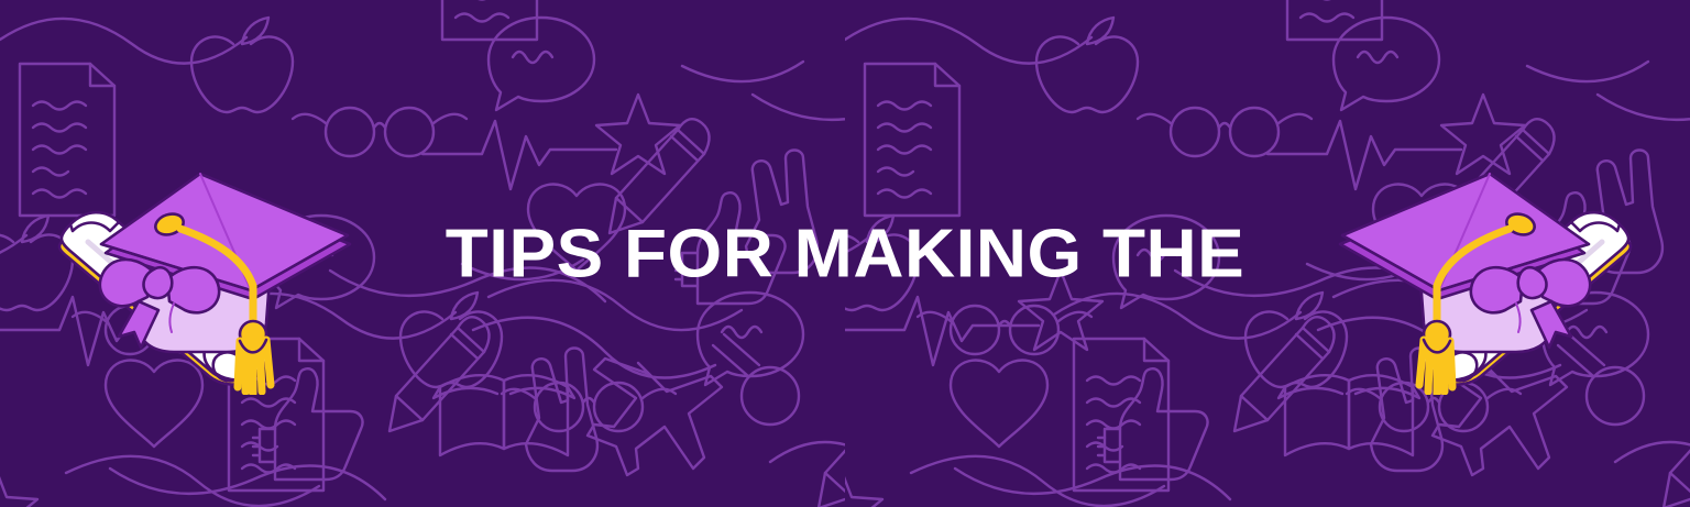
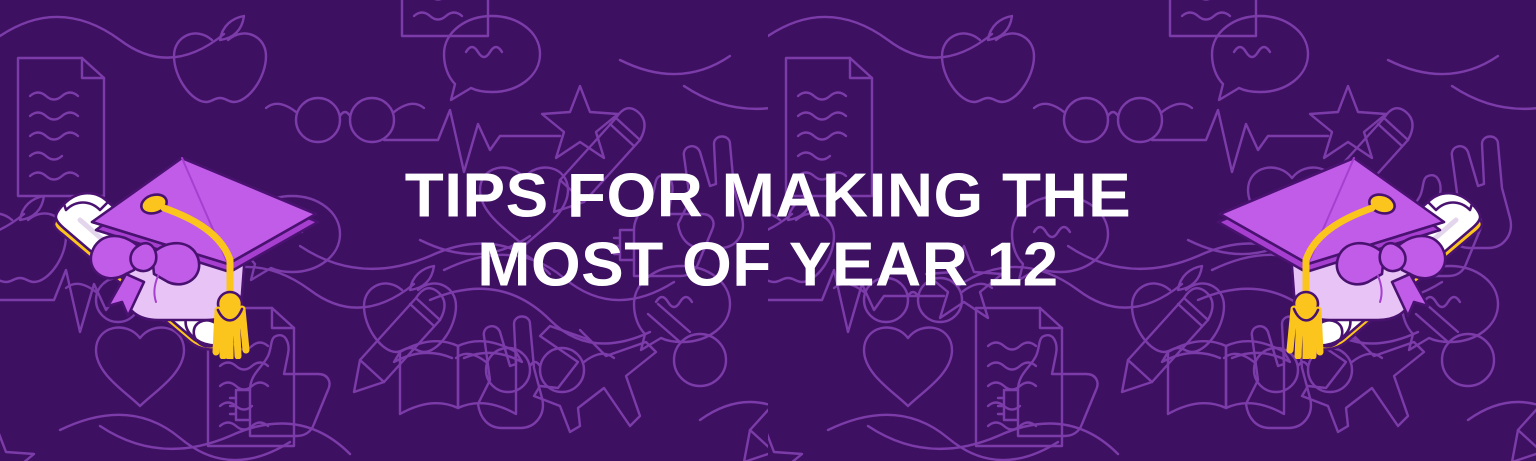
  TIPS FOR MAKING THE
+ MOST OF YEAR 12
